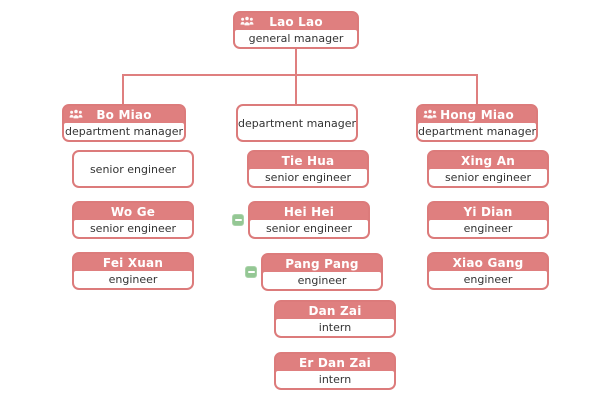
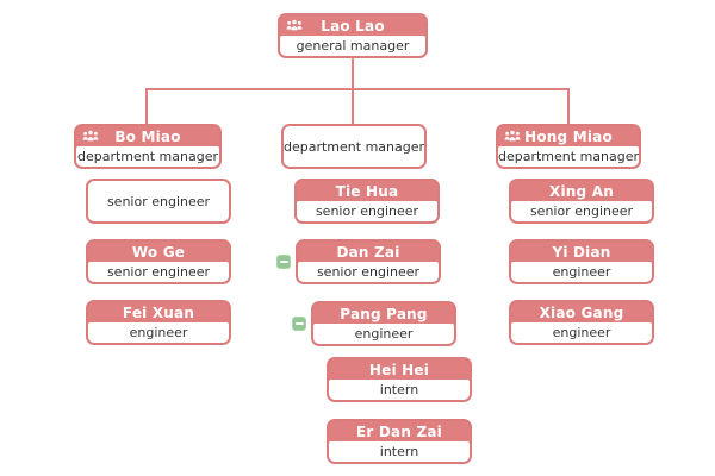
  Lao Lao
  general manager
  Bo Miao
  department manager
  department manager
  Hong Miao
  department manager
  senior engineer
  Wo Ge
  senior engineer
  Fei Xuan
  engineer
  Tie Hua
  senior engineer
- Hei Hei
+ Dan Zai
  senior engineer
  Pang Pang
  engineer
- Dan Zai
+ Hei Hei
  intern
  Er Dan Zai
  intern
  Xing An
  senior engineer
  Yi Dian
  engineer
  Xiao Gang
  engineer
